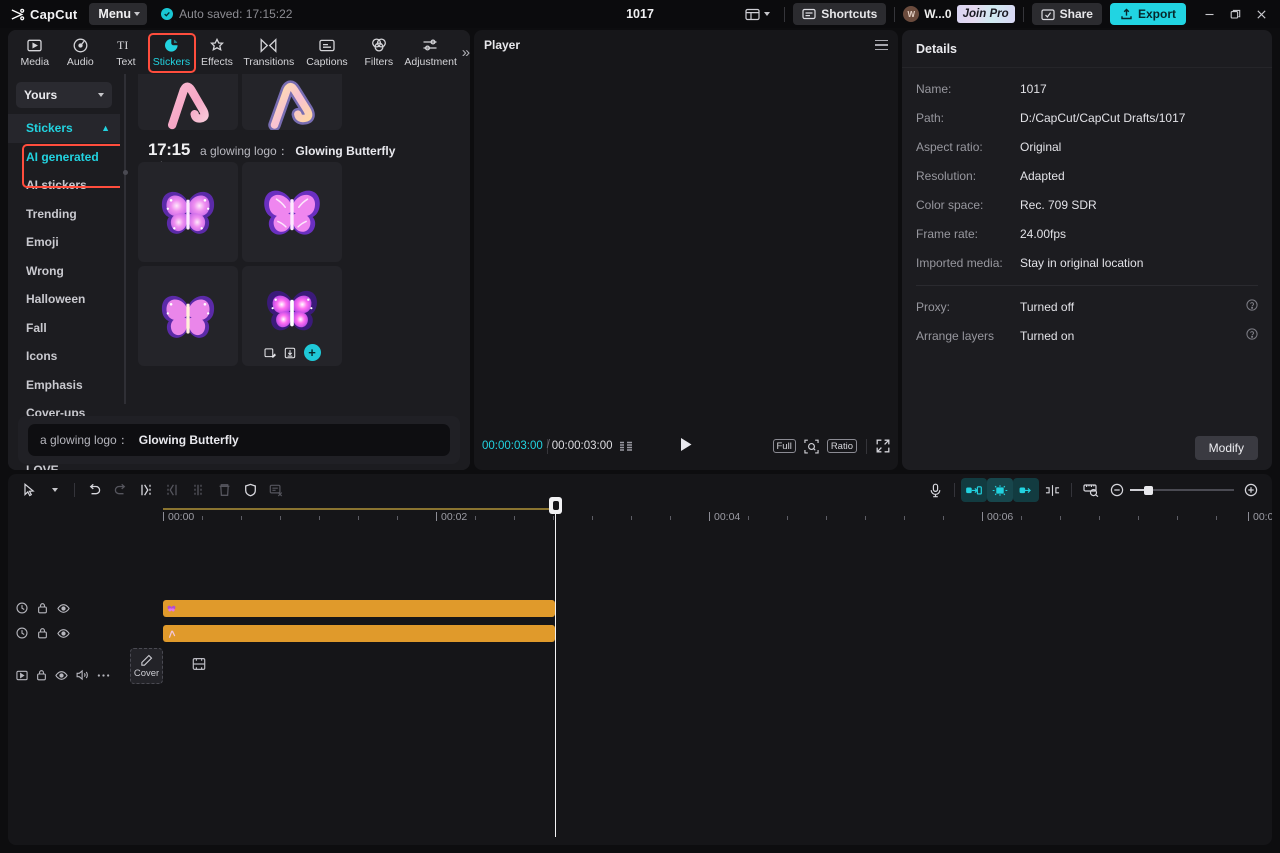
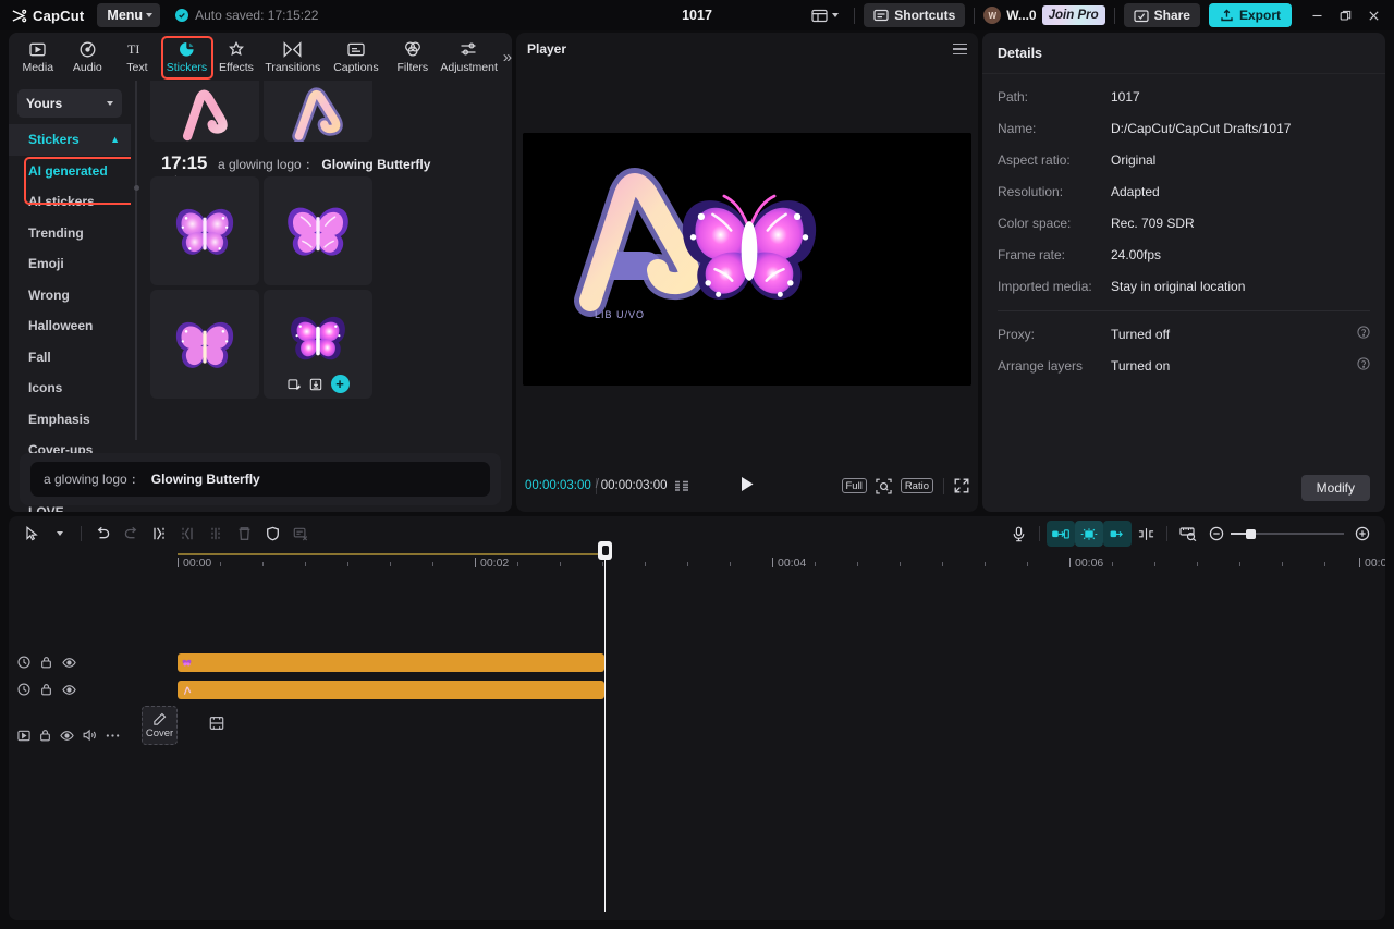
  CapCut
  Menu
  Auto saved: 17:15:22
  Shortcuts
  W
  W...0
  Join Pro
  Share
  Export
  1017
  Media
  Audio
  TI
  Text
  Stickers
  Effects
  Transitions
  Captions
  Filters
  Adjustment
  »
  Yours
  Stickers
  ▲
  AI generated
  AI stickers
  Trending
  Emoji
  Wrong
  Halloween
  Fall
  Icons
  Emphasis
  Cover-ups
  17:15
  a glowing logo： Glowing Butterfly
  +
  a glowing logo：
  Glowing Butterfly
  Player
+ LIB U/VO
  00:00:03:00
  /
  00:00:03:00
  Full
  Ratio
  Details
- Name:
+ Path:
  1017
- Path:
+ Name:
  D:/CapCut/CapCut Drafts/1017
  Aspect ratio:
  Original
  Resolution:
  Adapted
  Color space:
  Rec. 709 SDR
  Frame rate:
  24.00fps
  Imported media:
  Stay in original location
  Proxy:
  Turned off
  Arrange layers
  Turned on
  Modify
  00:00
  00:02
  00:04
  00:06
  00:0
  Cover
